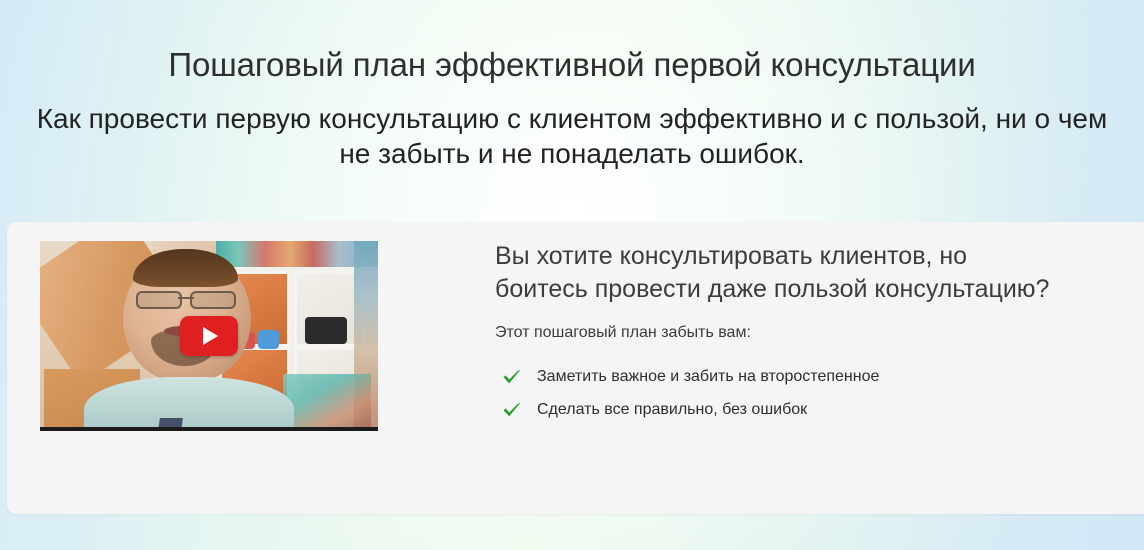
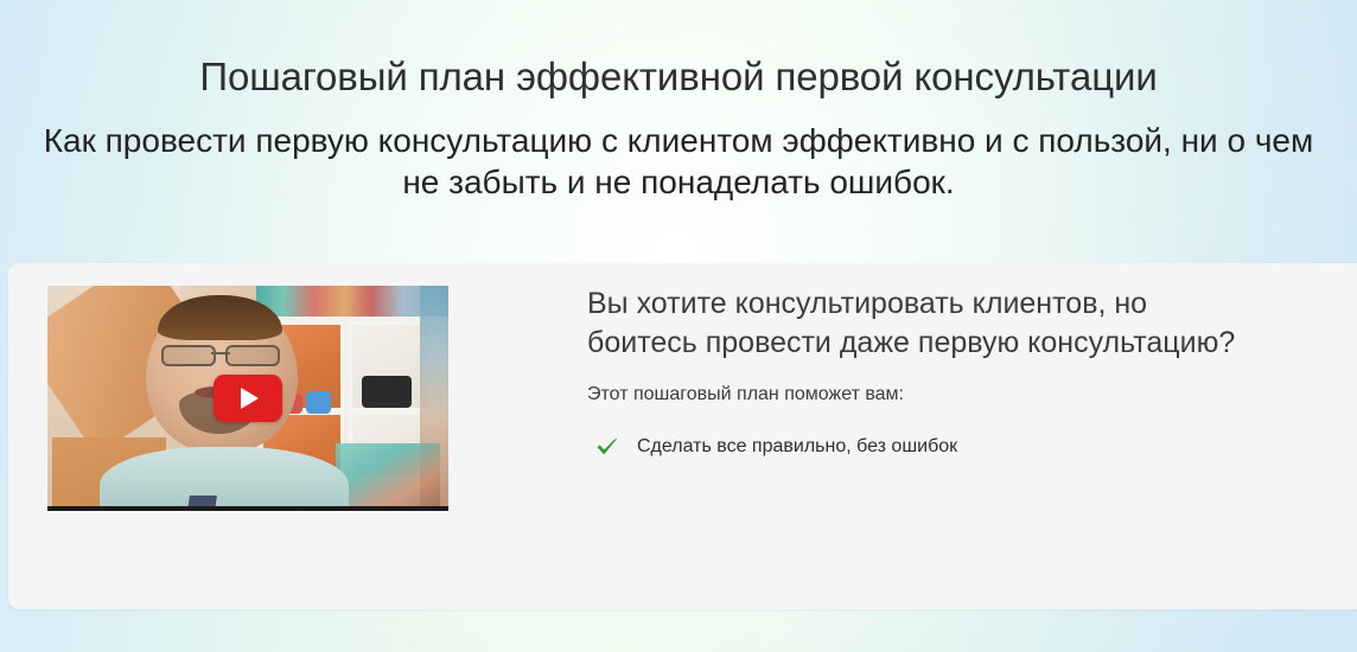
  Пошаговый план эффективной первой консультации
  Как провести первую консультацию с клиентом эффективно и с пользой, ни о чем не забыть и не понаделать ошибок.
- Вы хотите консультировать клиентов, но боитесь провести даже пользой консультацию?
+ Вы хотите консультировать клиентов, но боитесь провести даже первую консультацию?
- Этот пошаговый план забыть вам:
+ Этот пошаговый план поможет вам:
- Заметить важное и забить на второстепенное
  Сделать все правильно, без ошибок
